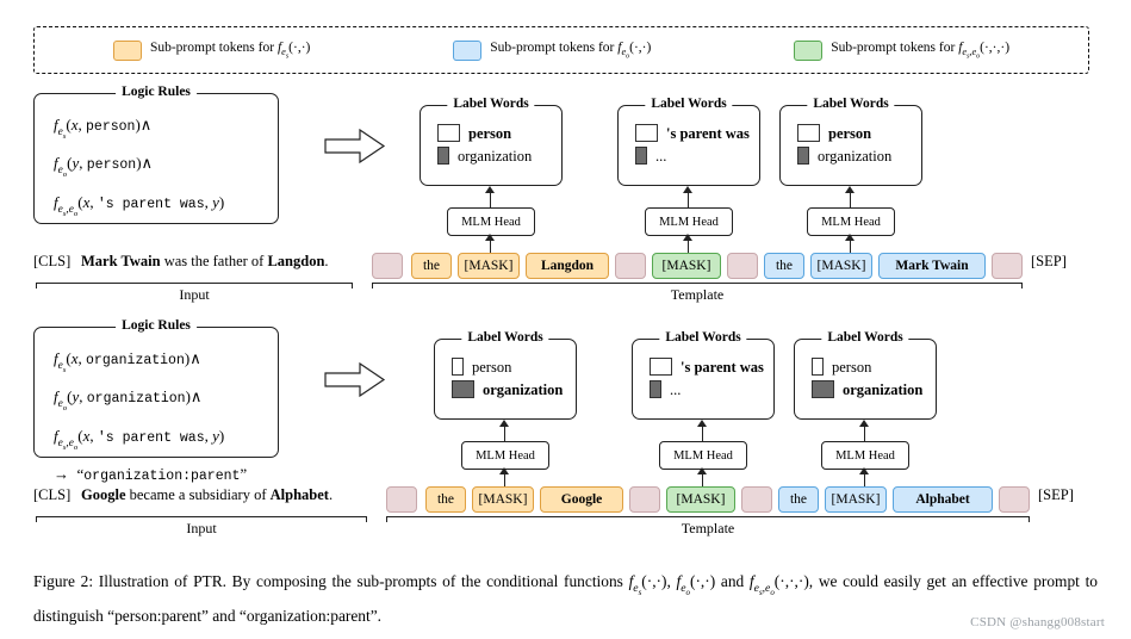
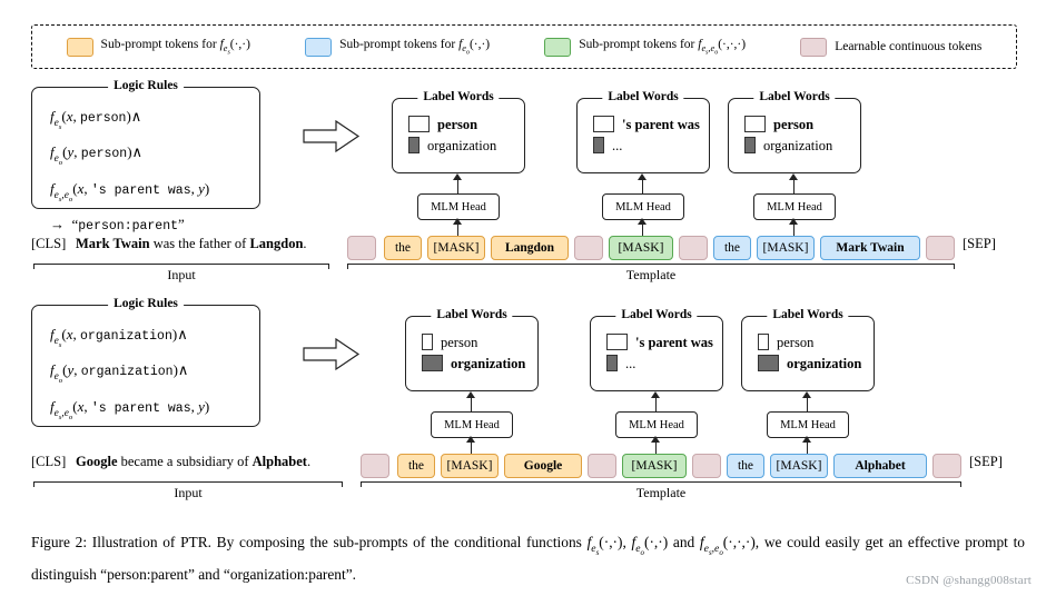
  Sub-prompt tokens for fe (·,·)
  Sub-prompt tokens for fe (·,·)
  Sub-prompt tokens for fe ,e (·,·,·)
+ Learnable continuous tokens
  Logic Rules
  fe(x, person)∧
  fe(y, person)∧
  fe ,e(x, 's parent was, y)
+ → “person:parent”
  Label Words
  person
  organization
  Label Words
  's parent was
  ...
  Label Words
  person
  organization
  MLM Head
  MLM Head
  MLM Head
  [CLS]
  Mark Twain was the father of Langdon.
  the
  [MASK]
  Langdon
  [MASK]
  the
  [MASK]
  Mark Twain
  [SEP]
  Input
  Template
  Logic Rules
  fe(x, organization)∧
  fe(y, organization)∧
  fe ,e(x, 's parent was, y)
- → “organization:parent”
  Label Words
  person
  organization
  Label Words
  's parent was
  ...
  Label Words
  person
  organization
  MLM Head
  MLM Head
  MLM Head
  [CLS]
  Google became a subsidiary of Alphabet.
  the
  [MASK]
  Google
  [MASK]
  the
  [MASK]
  Alphabet
  [SEP]
  Input
  Template
  Figure 2: Illustration of PTR. By composing the sub-prompts of the conditional functions fes(·,·), feo(·,·) and fes,eo(·,·,·), we could easily get an effective prompt to distinguish “person:parent” and “organization:parent”.
  CSDN @shangg008start
